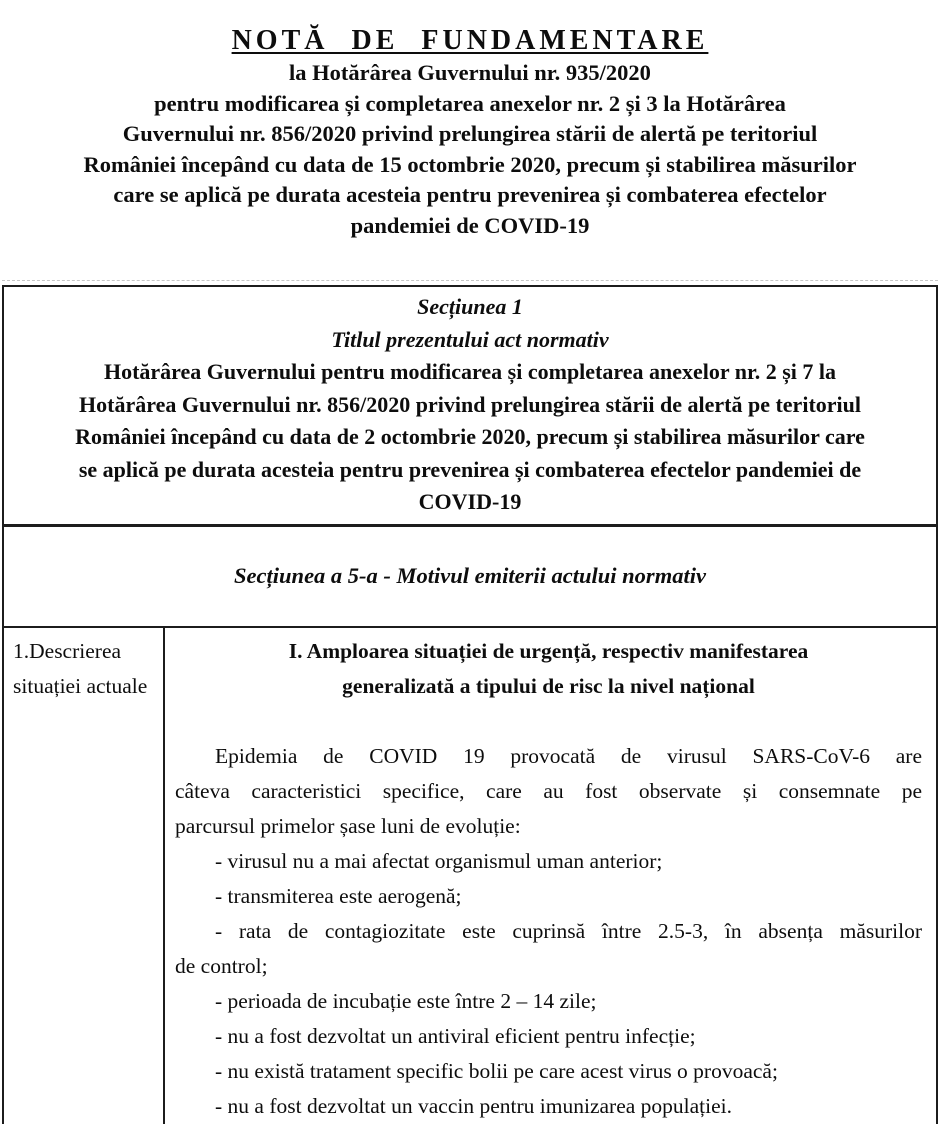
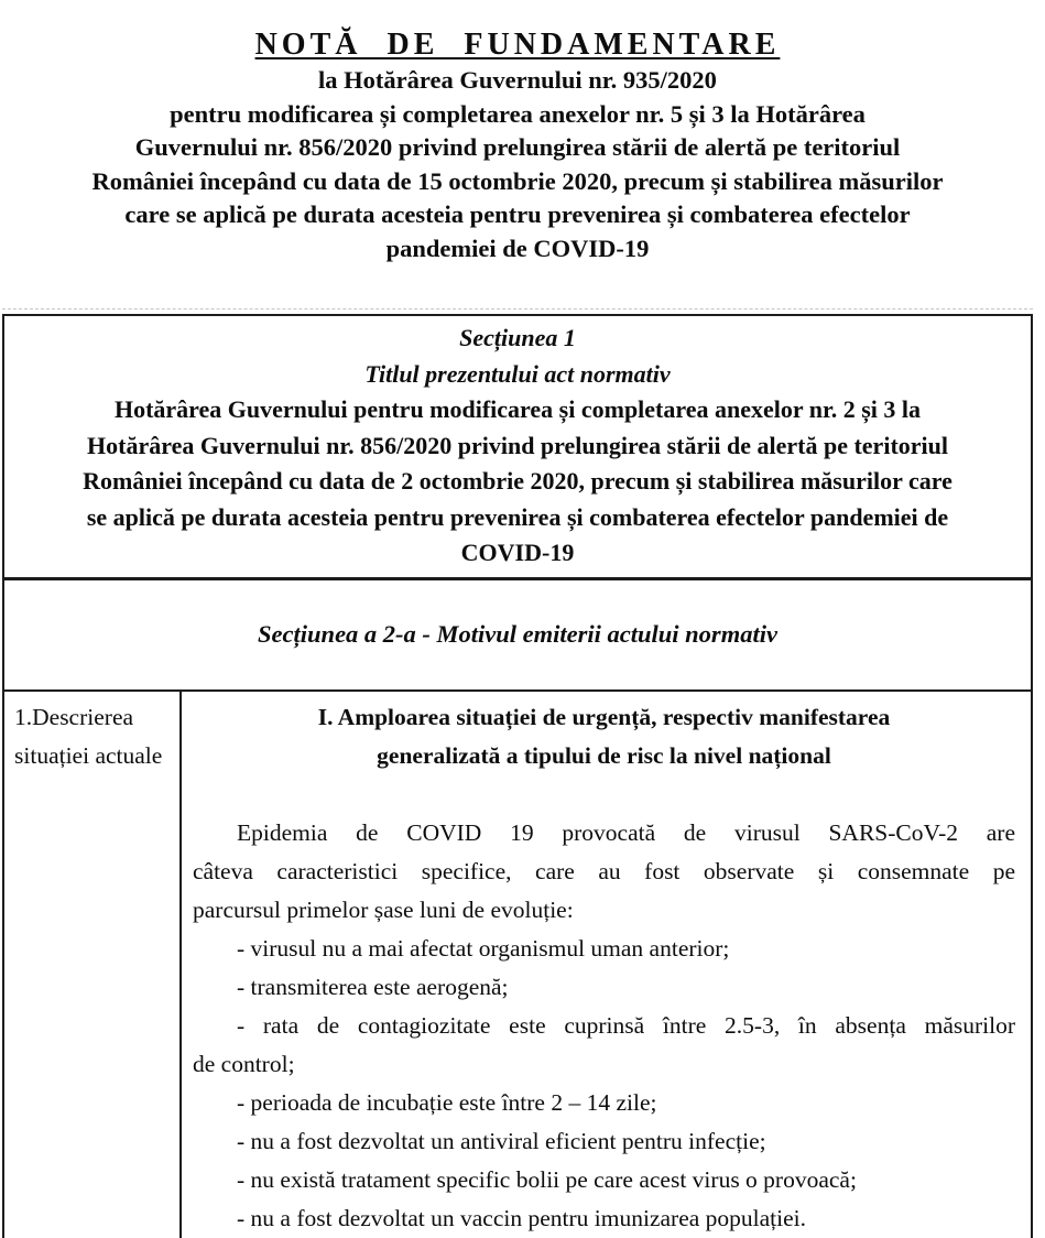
  NOTĂ DE FUNDAMENTARE
  la Hotărârea Guvernului nr. 935/2020
- pentru modificarea și completarea anexelor nr. 2 și 3 la Hotărârea
+ pentru modificarea și completarea anexelor nr. 5 și 3 la Hotărârea
  Guvernului nr. 856/2020 privind prelungirea stării de alertă pe teritoriul
  României începând cu data de 15 octombrie 2020, precum și stabilirea măsurilor
  care se aplică pe durata acesteia pentru prevenirea și combaterea efectelor
  pandemiei de COVID-19
  Secțiunea 1
  Titlul prezentului act normativ
- Hotărârea Guvernului pentru modificarea și completarea anexelor nr. 2 și 7 la
+ Hotărârea Guvernului pentru modificarea și completarea anexelor nr. 2 și 3 la
  Hotărârea Guvernului nr. 856/2020 privind prelungirea stării de alertă pe teritoriul
  României începând cu data de 2 octombrie 2020, precum și stabilirea măsurilor care
  se aplică pe durata acesteia pentru prevenirea și combaterea efectelor pandemiei de
  COVID-19
- Secțiunea a 5-a - Motivul emiterii actului normativ
+ Secțiunea a 2-a - Motivul emiterii actului normativ
  1.Descrierea situației actuale
  I. Amploarea situației de urgență, respectiv manifestarea
  generalizată a tipului de risc la nivel național
- Epidemia de COVID 19 provocată de virusul SARS-CoV-6 are
+ Epidemia de COVID 19 provocată de virusul SARS-CoV-2 are
  câteva caracteristici specifice, care au fost observate și consemnate pe
  parcursul primelor șase luni de evoluție:
  - virusul nu a mai afectat organismul uman anterior;
  - transmiterea este aerogenă;
  - rata de contagiozitate este cuprinsă între 2.5-3, în absența măsurilor
  de control;
  - perioada de incubație este între 2 – 14 zile;
  - nu a fost dezvoltat un antiviral eficient pentru infecție;
  - nu există tratament specific bolii pe care acest virus o provoacă;
  - nu a fost dezvoltat un vaccin pentru imunizarea populației.
